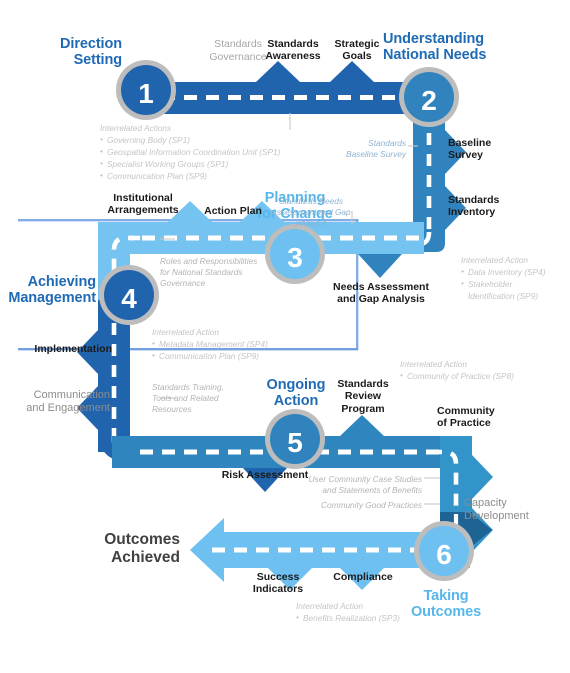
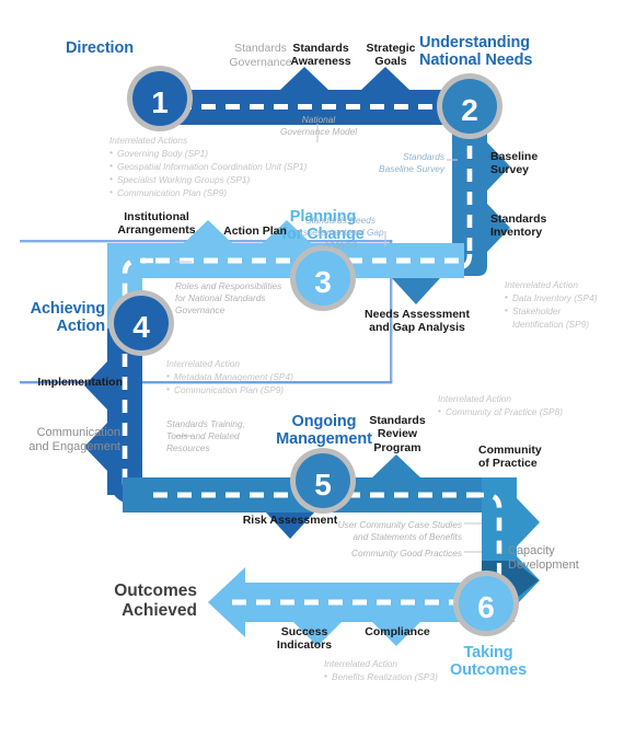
  1
  2
  3
  4
  5
  6
  Direction
- Setting
  Understanding
  National Needs
  Planning
  for Change
  Achieving
- Management
+ Action
  Ongoing
- Action
+ Management
  Taking
  Outcomes
  Standards
  Governance
  Standards
  Awareness
  Strategic
  Goals
  Baseline
  Survey
  Standards
  Inventory
  Needs Assessment
  and Gap Analysis
  Institutional
  Arrangements
  Action Plan
  Implementation
  Communication
  and Engagement
  Risk Assessment
  Standards
  Review
  Program
  Community
  of Practice
  Capacity
  Development
  Success
  Indicators
  Compliance
  Outcomes
  Achieved
+ National
+ Governance Model
  Standards
  Baseline Survey
  Standards Needs
  Assessment and Gap
  Analysis
  Roles and Responsibilities
  for National Standards
  Governance
  Standards Training,
  Tools and Related
  Resources
  User Community Case Studies
  and Statements of Benefits
  Community Good Practices
  Interrelated Actions
  Governing Body (SP1)
  Geospatial Information Coordination Unit (SP1)
  Specialist Working Groups (SP1)
  Communication Plan (SP9)
  Interrelated Action
  Data Inventory (SP4)
  Stakeholder
  Identification (SP9)
  Interrelated Action
  Metadata Management (SP4)
  Communication Plan (SP9)
  Interrelated Action
  Community of Practice (SP8)
  Interrelated Action
  Benefits Realization (SP3)
